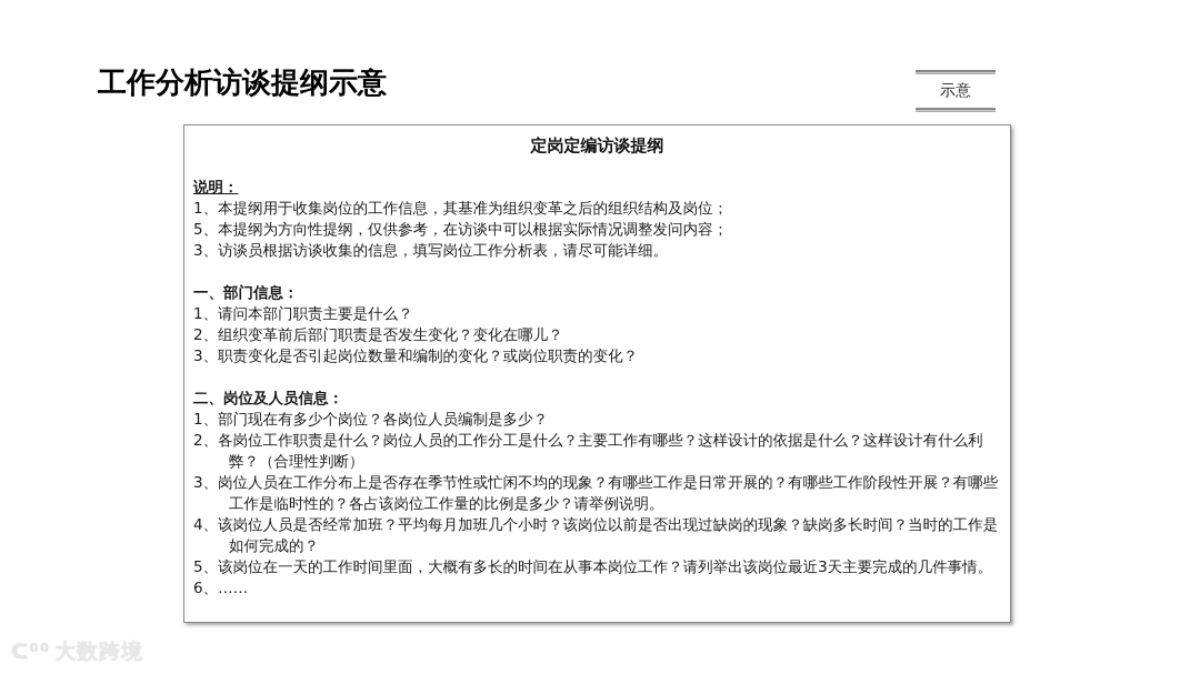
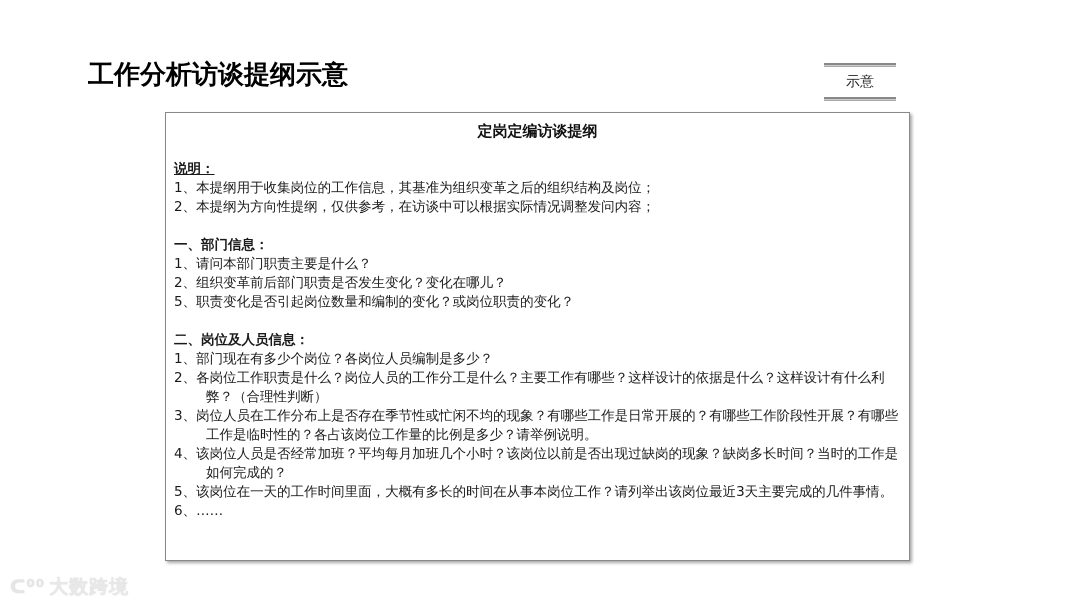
  工作分析访谈提纲示意
  示意
  定岗定编访谈提纲
  说明：
  1、本提纲用于收集岗位的工作信息，其基准为组织变革之后的组织结构及岗位；
- 5、本提纲为方向性提纲，仅供参考，在访谈中可以根据实际情况调整发问内容；
+ 2、本提纲为方向性提纲，仅供参考，在访谈中可以根据实际情况调整发问内容；
- 3、访谈员根据访谈收集的信息，填写岗位工作分析表，请尽可能详细。
  一、部门信息：
  1、请问本部门职责主要是什么？
  2、组织变革前后部门职责是否发生变化？变化在哪儿？
- 3、职责变化是否引起岗位数量和编制的变化？或岗位职责的变化？
+ 5、职责变化是否引起岗位数量和编制的变化？或岗位职责的变化？
  二、岗位及人员信息：
  1、部门现在有多少个岗位？各岗位人员编制是多少？
  2、各岗位工作职责是什么？岗位人员的工作分工是什么？主要工作有哪些？这样设计的依据是什么？这样设计有什么利弊？（合理性判断）
  3、岗位人员在工作分布上是否存在季节性或忙闲不均的现象？有哪些工作是日常开展的？有哪些工作阶段性开展？有哪些工作是临时性的？各占该岗位工作量的比例是多少？请举例说明。
  4、该岗位人员是否经常加班？平均每月加班几个小时？该岗位以前是否出现过缺岗的现象？缺岗多长时间？当时的工作是如何完成的？
  5、该岗位在一天的工作时间里面，大概有多长的时间在从事本岗位工作？请列举出该岗位最近3天主要完成的几件事情。
  6、……
  ᑕ⁰⁰ 大数跨境
